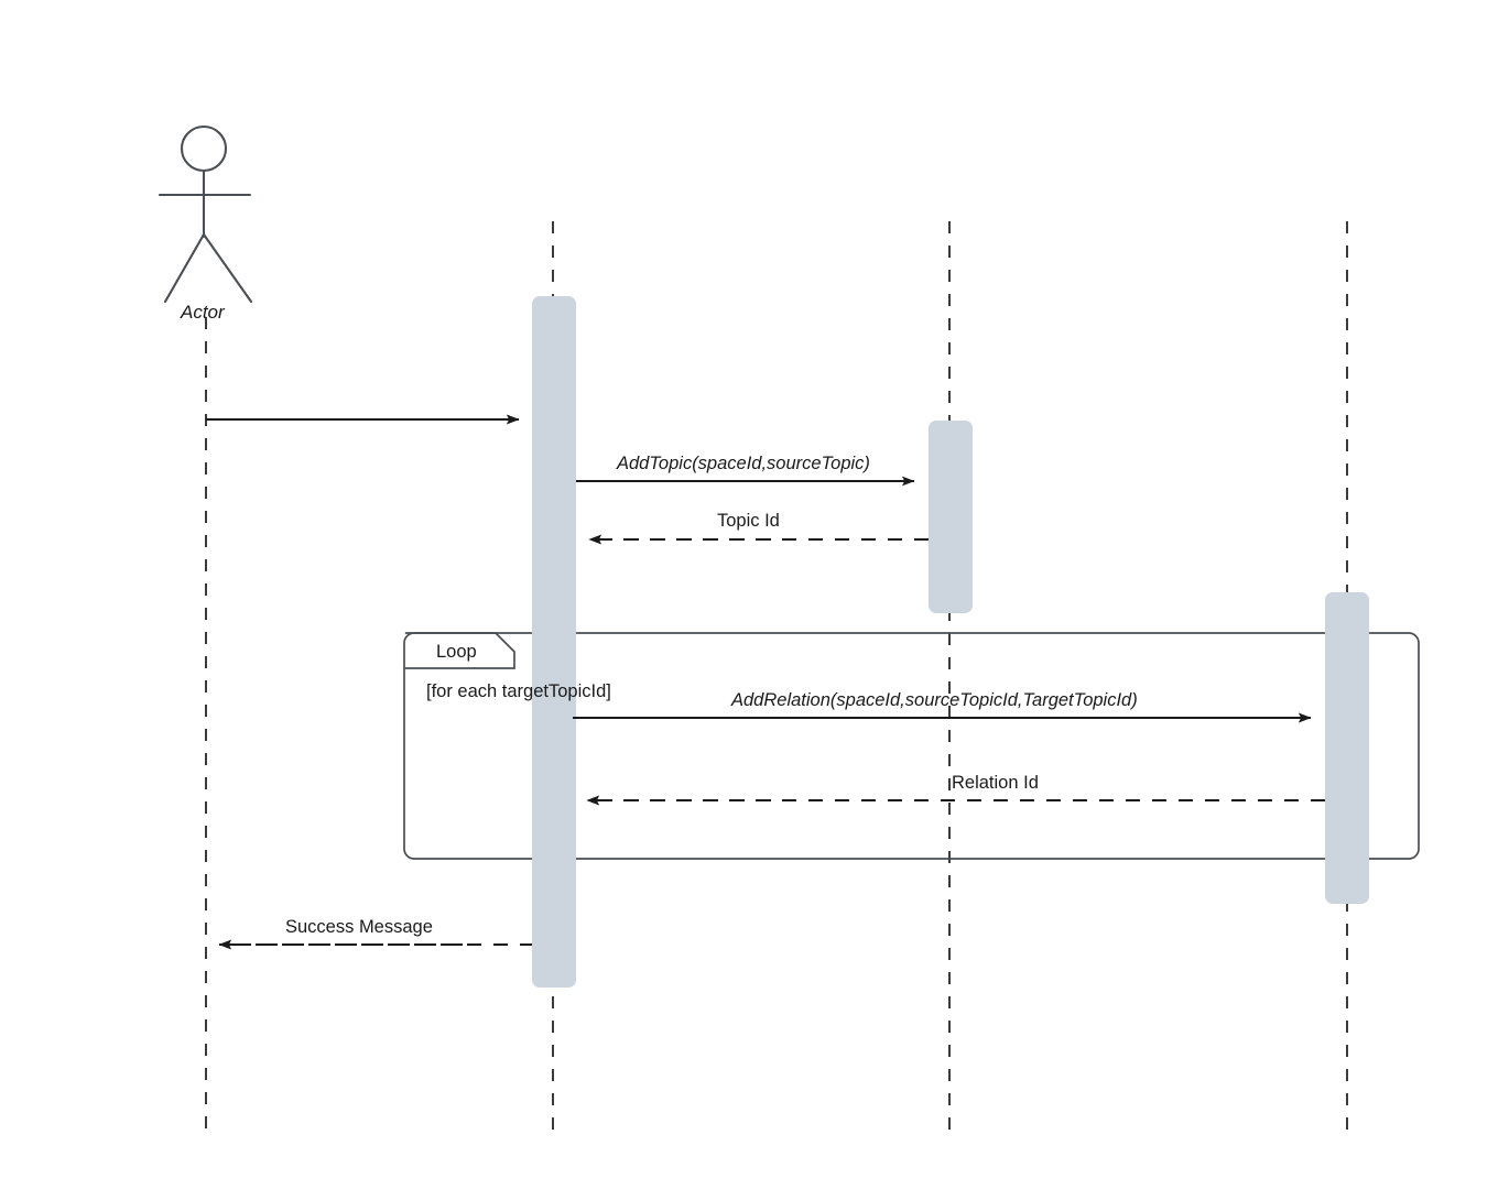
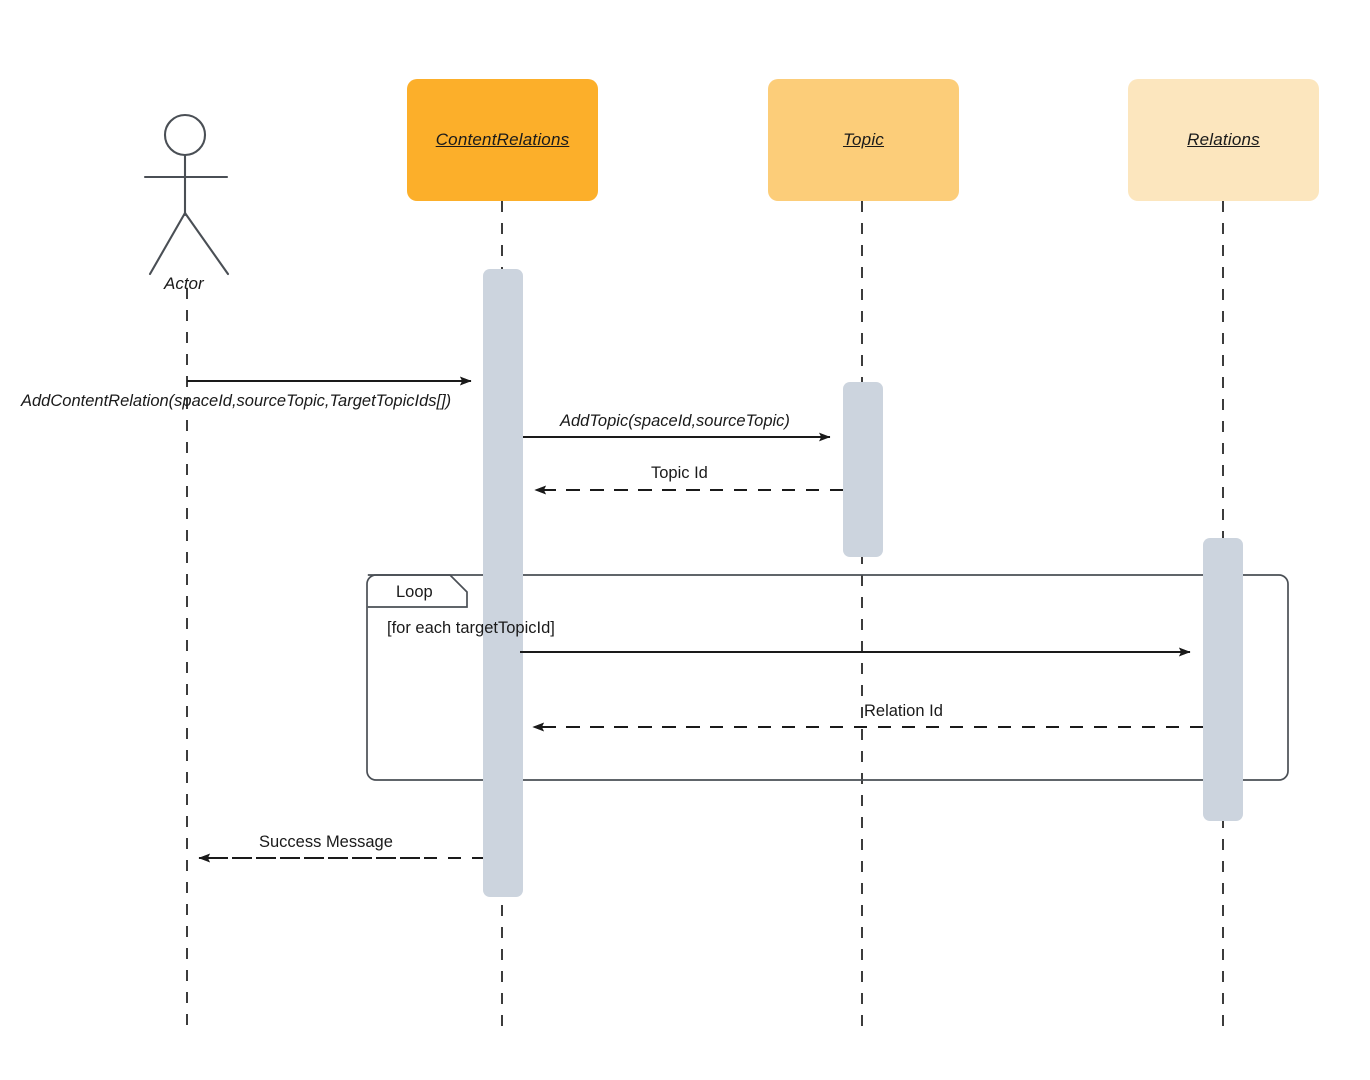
+ ContentRelations
+ Topic
+ Relations
  Actor
  Loop
  [for each targetTopicId]
+ AddContentRelation(spaceId,sourceTopic,TargetTopicIds[])
  AddTopic(spaceId,sourceTopic)
  Topic Id
- AddRelation(spaceId,sourceTopicId,TargetTopicId)
  Relation Id
  Success Message
